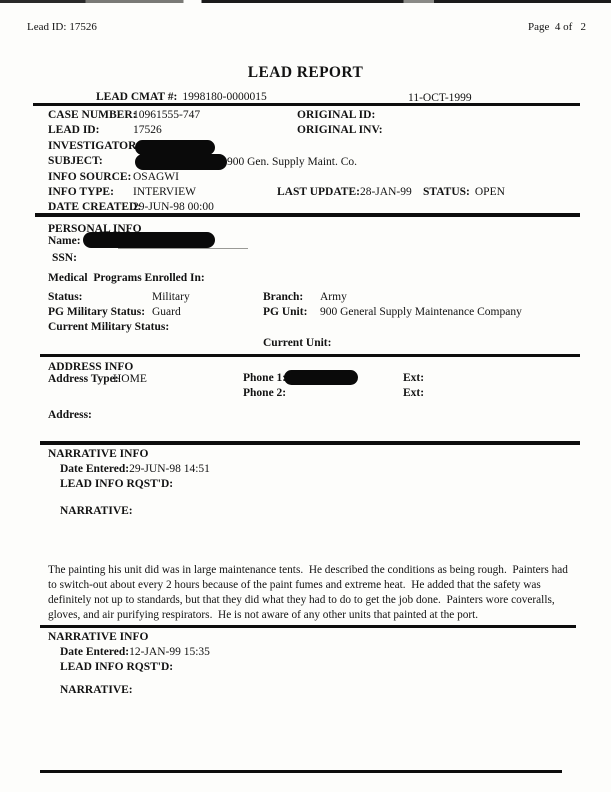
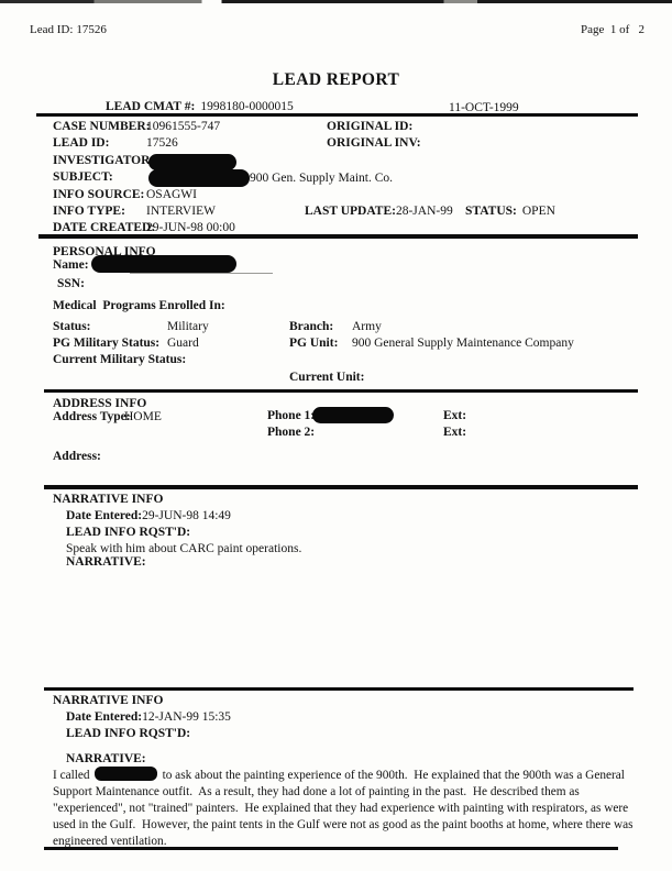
  Lead ID: 17526
- Page 4 of 2
+ Page 1 of 2
  LEAD REPORT
  LEAD CMAT #: 1998180-0000015
  11-OCT-1999
  CASE NUMBER:
  10961555-747
  ORIGINAL ID:
  LEAD ID:
  17526
  ORIGINAL INV:
  INVESTIGATOR
  SUBJECT:
  900 Gen. Supply Maint. Co.
  INFO SOURCE:
  OSAGWI
  INFO TYPE:
  INTERVIEW
  LAST UPDATE:28-JAN-99
  STATUS: OPEN
  DATE CREATED:
  29-JUN-98 00:00
  PERSONAL INFO
  Name:
  SSN:
  Medical Programs Enrolled In:
  Status:
  Military
  Branch:
  Army
  PG Military Status:
  Guard
  PG Unit:
  900 General Supply Maintenance Company
  Current Military Status:
  Current Unit:
  ADDRESS INFO
  Address Type:
  HOME
  Phone 1
  Ext:
  Phone 2:
  Ext:
  Address:
  NARRATIVE INFO
- Date Entered:29-JUN-98 14:51
+ Date Entered:29-JUN-98 14:49
  LEAD INFO RQST'D:
+ Speak with him about CARC paint operations.
  NARRATIVE:
- The painting his unit did was in large maintenance tents. He described the conditions as being rough. Painters had to switch-out about every 2 hours because of the paint fumes and extreme heat. He added that the safety was definitely not up to standards, but that they did what they had to do to get the job done. Painters wore coveralls, gloves, and air purifying respirators. He is not aware of any other units that painted at the port.
  NARRATIVE INFO
  Date Entered:12-JAN-99 15:35
  LEAD INFO RQST'D:
  NARRATIVE:
+ I called to ask about the painting experience of the 900th. He explained that the 900th was a General Support Maintenance outfit. As a result, they had done a lot of painting in the past. He described them as "experienced", not "trained" painters. He explained that they had experience with painting with respirators, as were used in the Gulf. However, the paint tents in the Gulf were not as good as the paint booths at home, where there was engineered ventilation.
